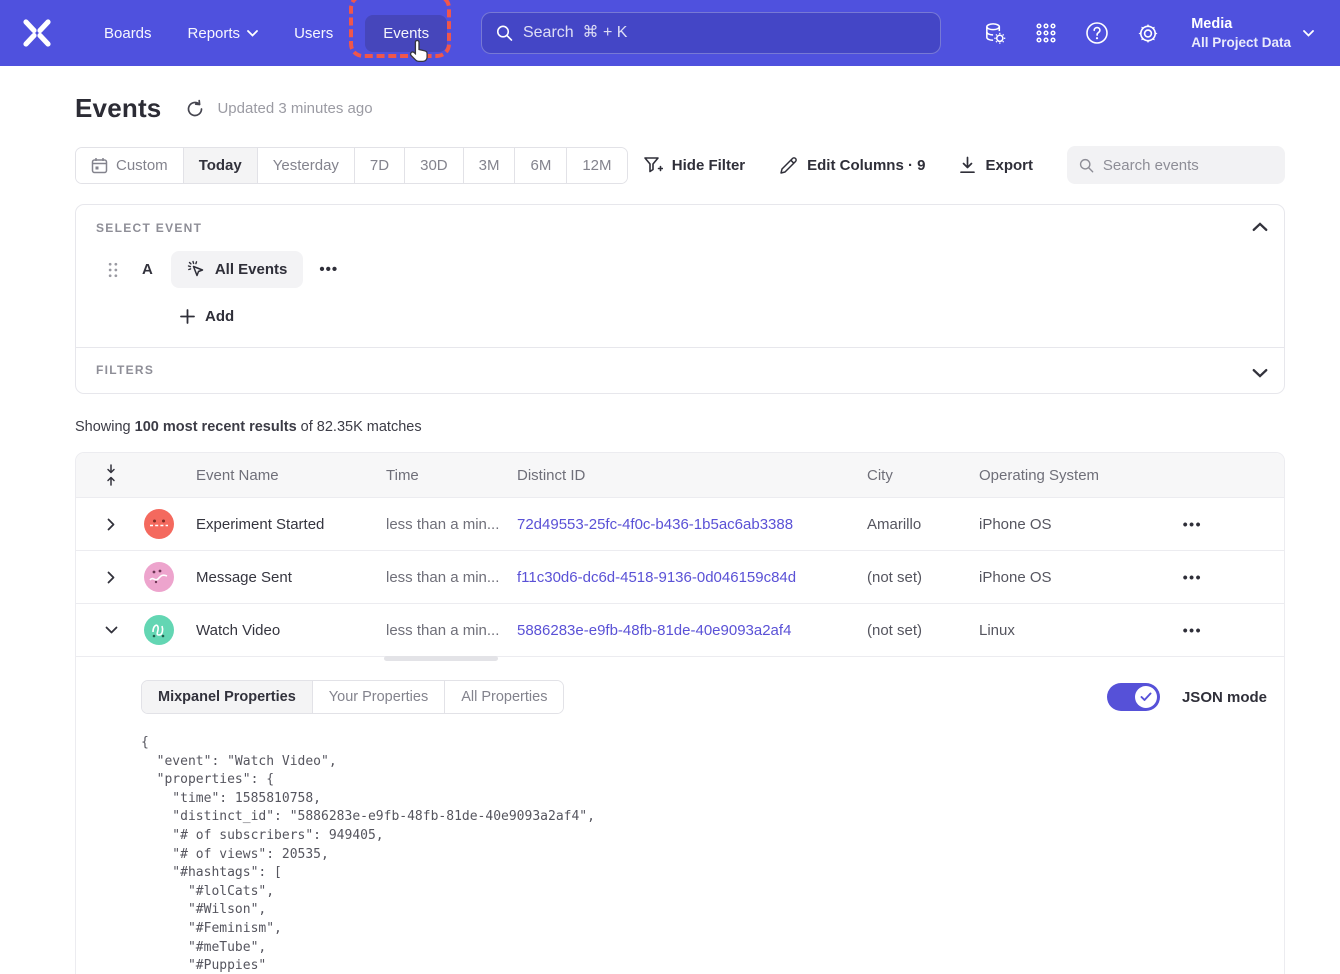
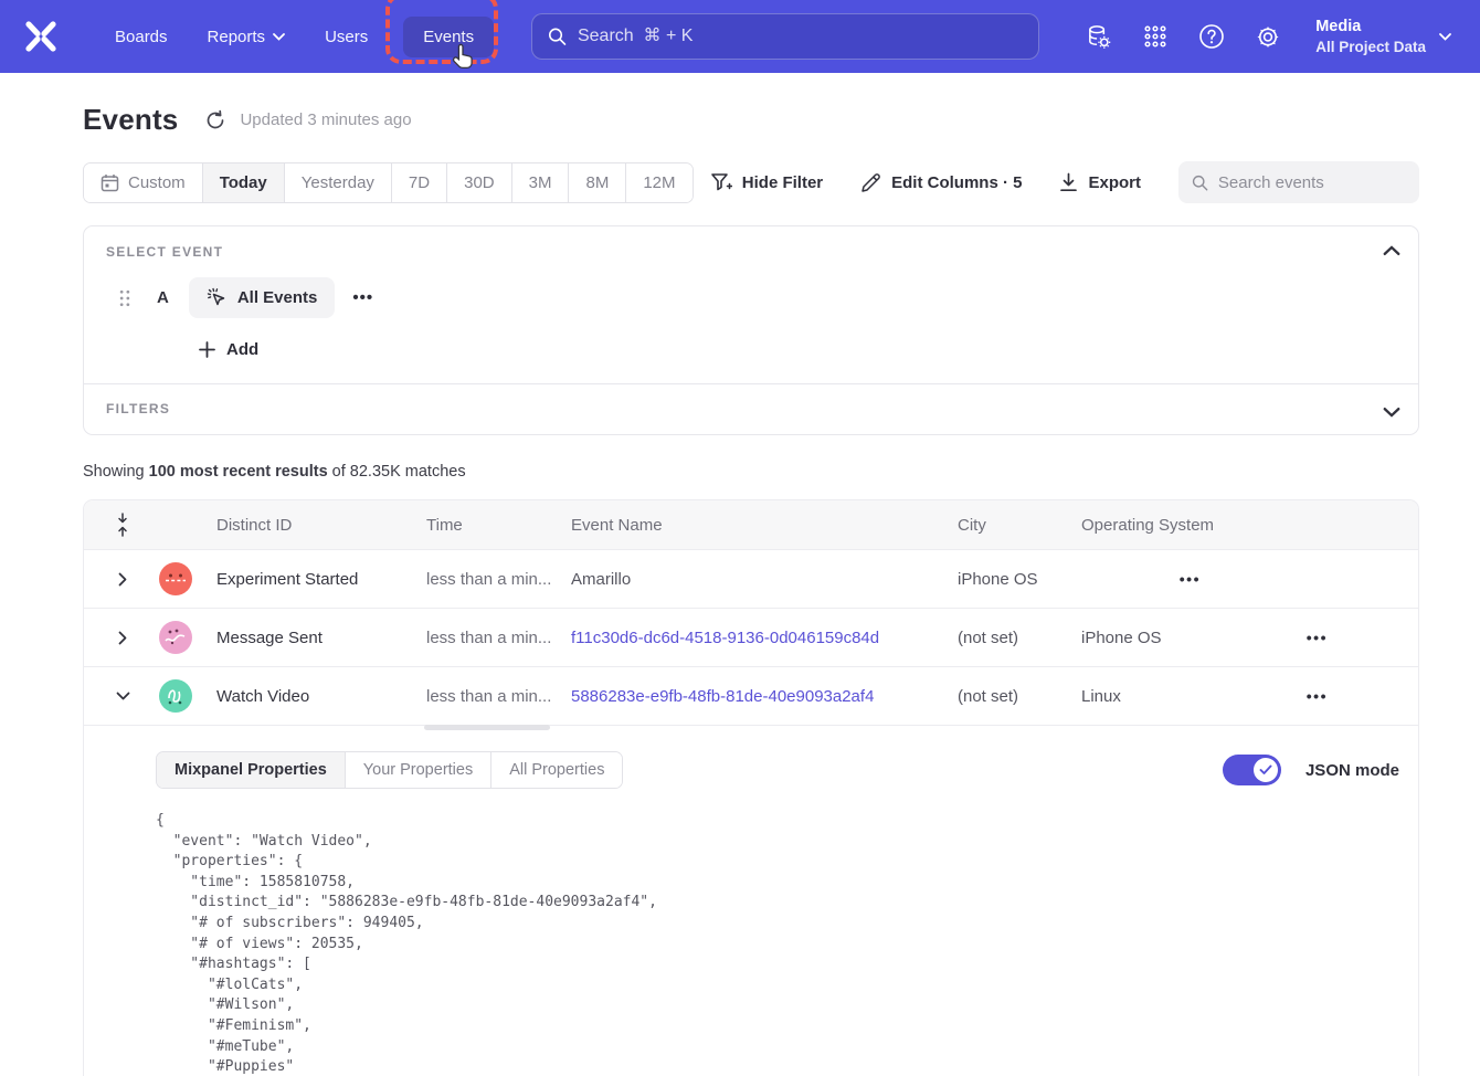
  Boards
  Reports
  Users
  Events
  Search ⌘ + K
  Media
  All Project Data
  Events
  Updated 3 minutes ago
  Custom
  Today
  Yesterday
  7D
  30D
  3M
- 6M
+ 8M
  12M
  Hide Filter
- Edit Columns · 9
+ Edit Columns · 5
  Export
  Search events
  SELECT EVENT
  A
  All Events
  •••
  Add
  FILTERS
  Showing 100 most recent results of 82.35K matches
- Event Name
+ Distinct ID
  Time
- Distinct ID
+ Event Name
  City
  Operating System
  Experiment Started
  less than a min...
- 72d49553-25fc-4f0c-b436-1b5ac6ab3388
  Amarillo
  iPhone OS
  •••
  Message Sent
  less than a min...
  f11c30d6-dc6d-4518-9136-0d046159c84d
  (not set)
  iPhone OS
  •••
  Watch Video
  less than a min...
  5886283e-e9fb-48fb-81de-40e9093a2af4
  (not set)
  Linux
  •••
  Mixpanel Properties
  Your Properties
  All Properties
  JSON mode
  {
  "event": "Watch Video",
  "properties": {
  "time": 1585810758,
  "distinct_id": "5886283e-e9fb-48fb-81de-40e9093a2af4",
  "# of subscribers": 949405,
  "# of views": 20535,
  "#hashtags": [
  "#lolCats",
  "#Wilson",
  "#Feminism",
  "#meTube",
  "#Puppies"
